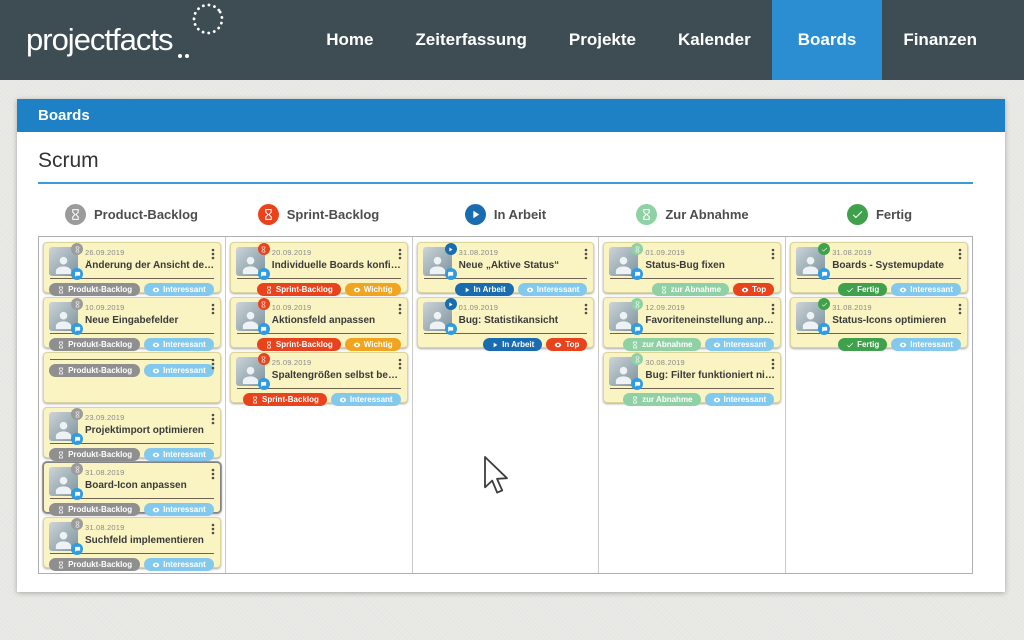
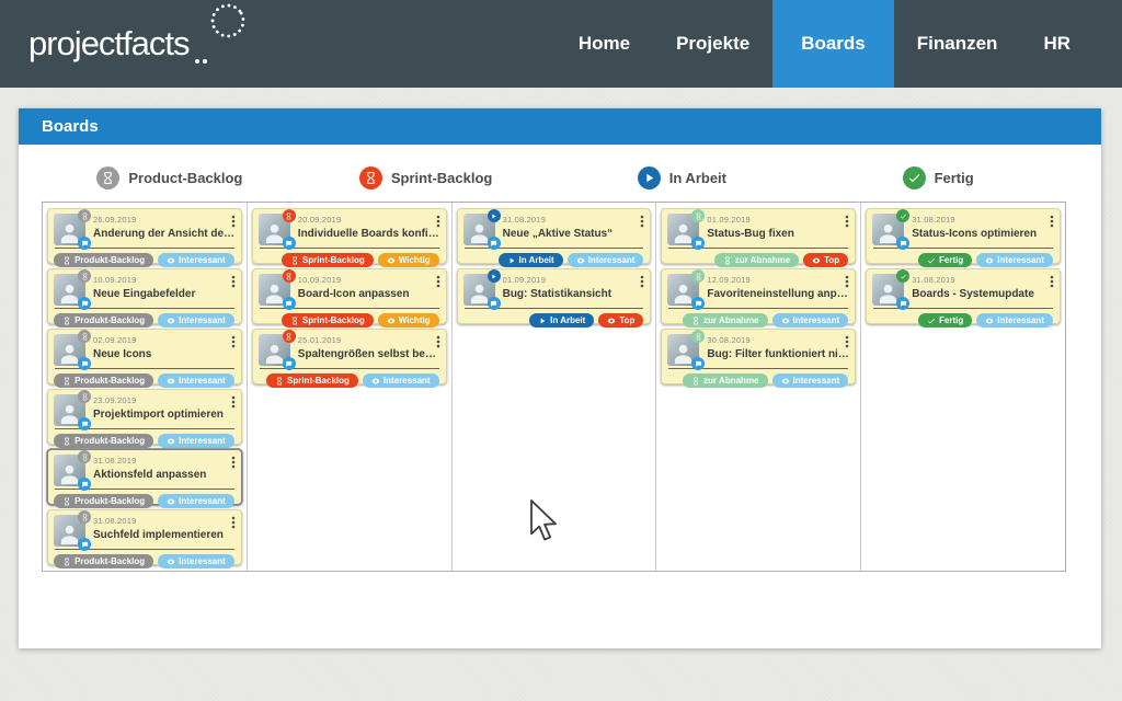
  projectfacts
  Home
- Zeiterfassung
  Projekte
- Kalender
  Boards
  Finanzen
+ HR
  Boards
- Scrum
  Product-Backlog
  Sprint-Backlog
  In Arbeit
- Zur Abnahme
  Fertig
  26.09.2019
  Änderung der Ansicht der B
  Produkt-Backlog
  Interessant
  10.09.2019
  Neue Eingabefelder
  Produkt-Backlog
  Interessant
+ 02.09.2019
+ Neue Icons
  Produkt-Backlog
  Interessant
  23.09.2019
  Projektimport optimieren
  Produkt-Backlog
  Interessant
  31.08.2019
- Board-Icon anpassen
+ Aktionsfeld anpassen
  Produkt-Backlog
  Interessant
  31.08.2019
  Suchfeld implementieren
  Produkt-Backlog
  Interessant
  20.09.2019
  Individuelle Boards konfigu
  Sprint-Backlog
  Wichtig
  10.09.2019
- Aktionsfeld anpassen
+ Board-Icon anpassen
  Sprint-Backlog
  Wichtig
- 25.09.2019
+ 25.01.2019
  Spaltengrößen selbst besti
  Sprint-Backlog
  Interessant
  31.08.2019
  Neue „Aktive Status“
  In Arbeit
  Interessant
  01.09.2019
  Bug: Statistikansicht
  In Arbeit
  Top
  01.09.2019
  Status-Bug fixen
  zur Abnahme
  Top
  12.09.2019
  Favoriteneinstellung anpas
  zur Abnahme
  Interessant
  30.08.2019
  Bug: Filter funktioniert nich
  zur Abnahme
  Interessant
  31.08.2019
- Boards - Systemupdate
+ Status-Icons optimieren
  Fertig
  Interessant
  31.08.2019
- Status-Icons optimieren
+ Boards - Systemupdate
  Fertig
  Interessant
